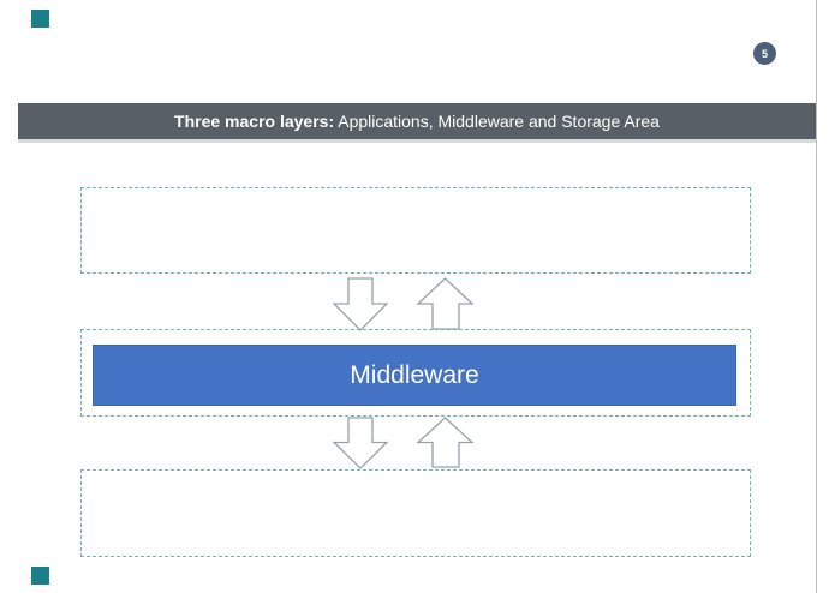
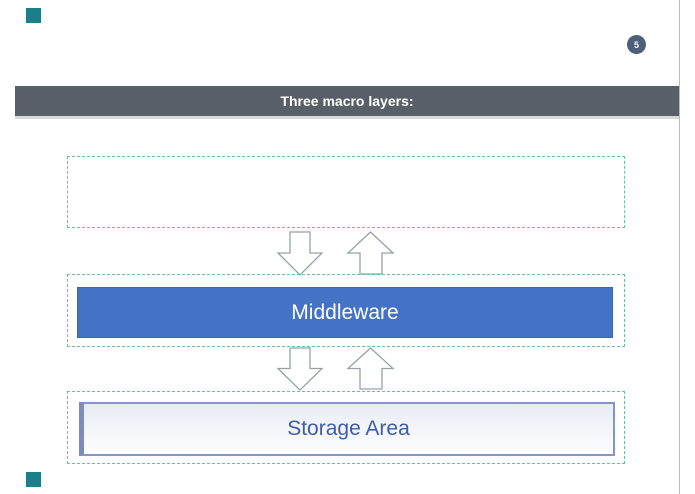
  5
  Three macro layers:
- Applications, Middleware and Storage Area
  Middleware
+ Storage Area
